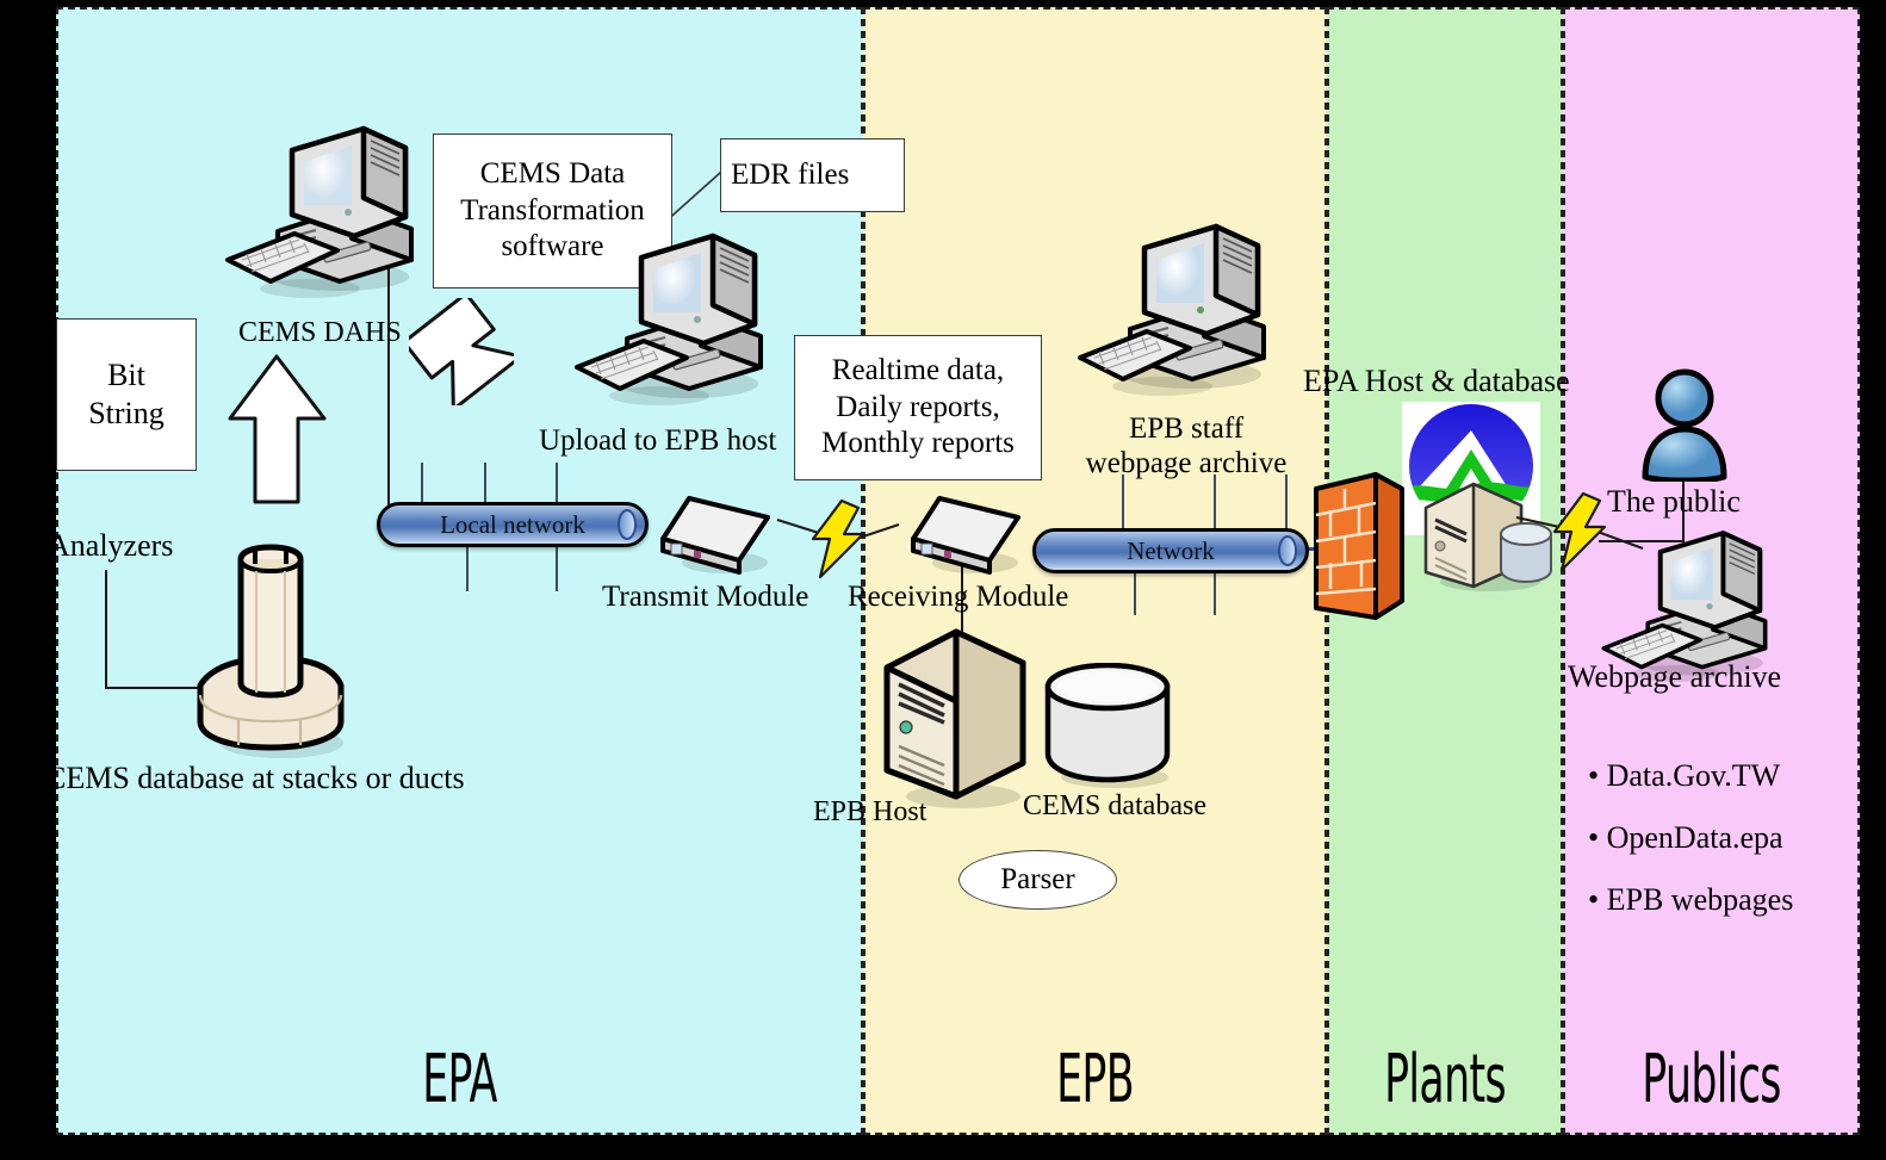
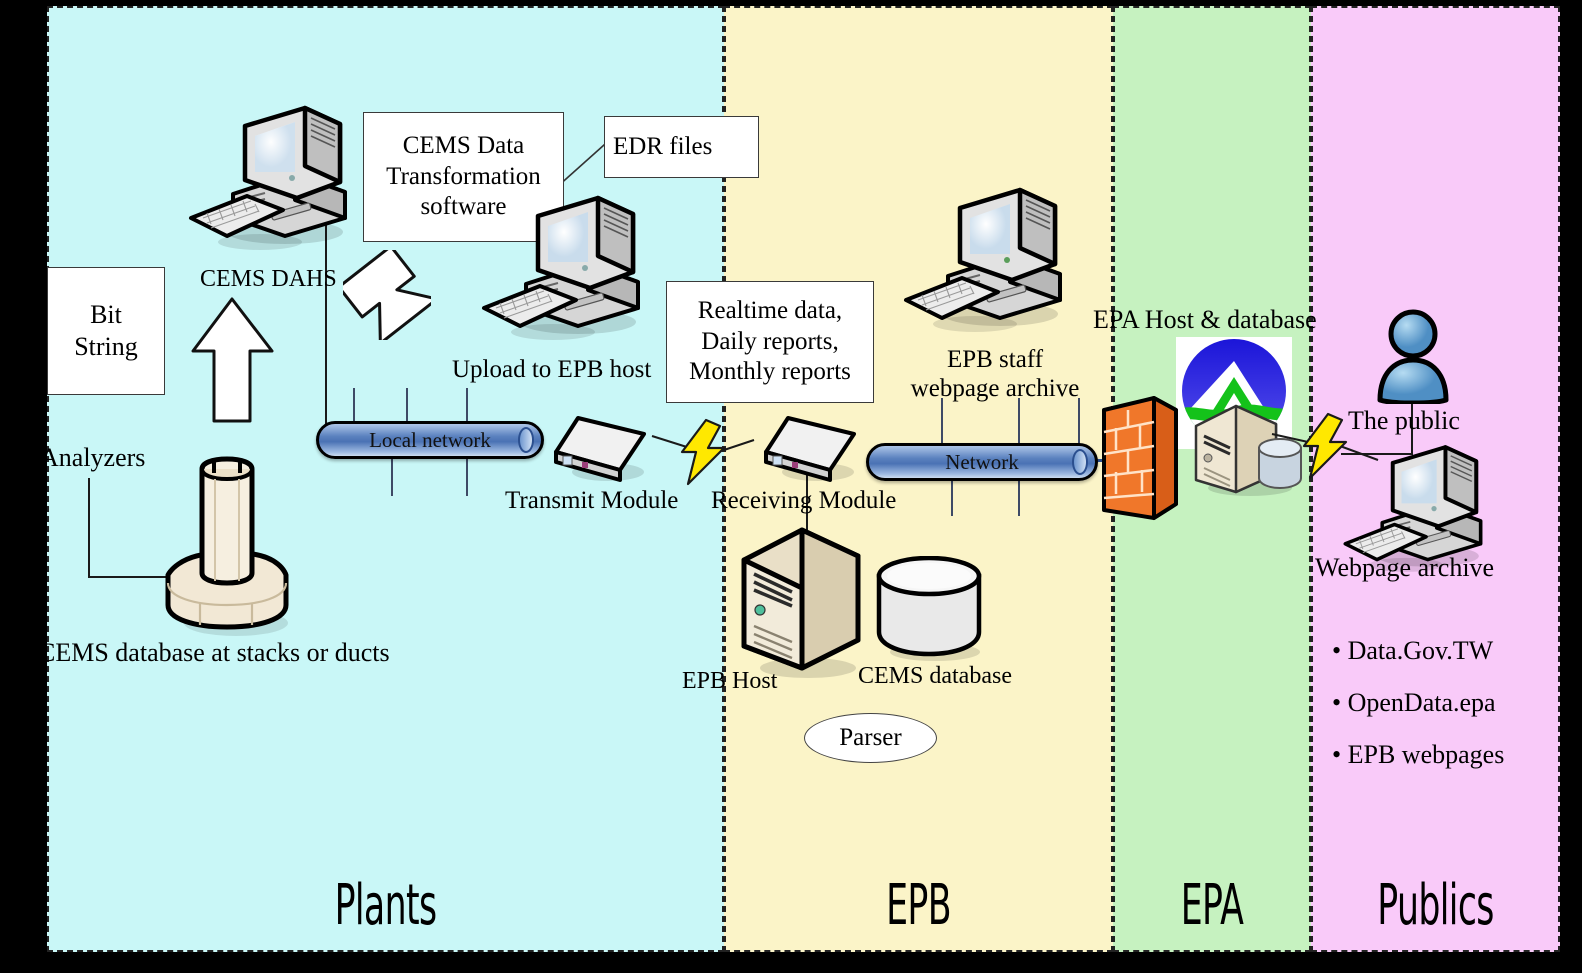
- EPA
+ Plants
  EPB
- Plants
+ EPA
  Publics
  CEMS DAHS
  Bit
  String
  CEMS Data
  Transformation
  software
  EDR files
  Upload to EPB host
  Local network
  Transmit Module
  Analyzers
  CEMS database at stacks or ducts
  Realtime data,
  Daily reports,
  Monthly reports
  Receiving Module
  EPB staff
  webpage archive
  Network
  EPB Host
  CEMS database
  Parser
  EPA Host & database
  The public
  Webpage archive
  • Data.Gov.TW
  • OpenData.epa
  • EPB webpages
